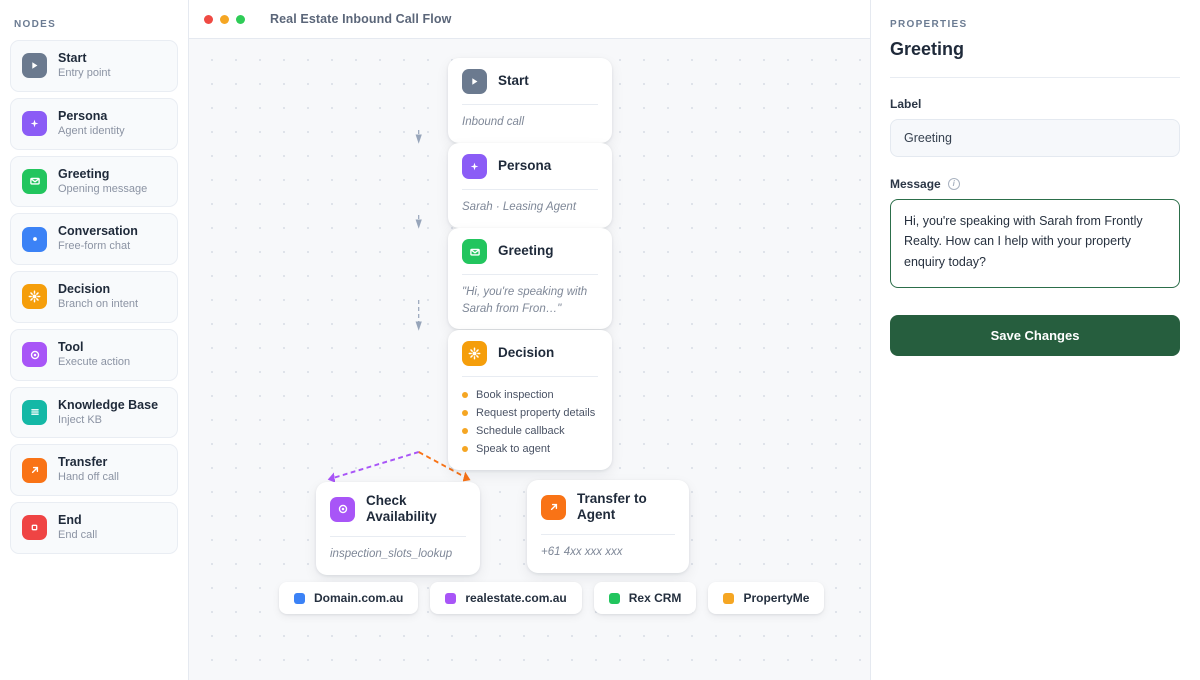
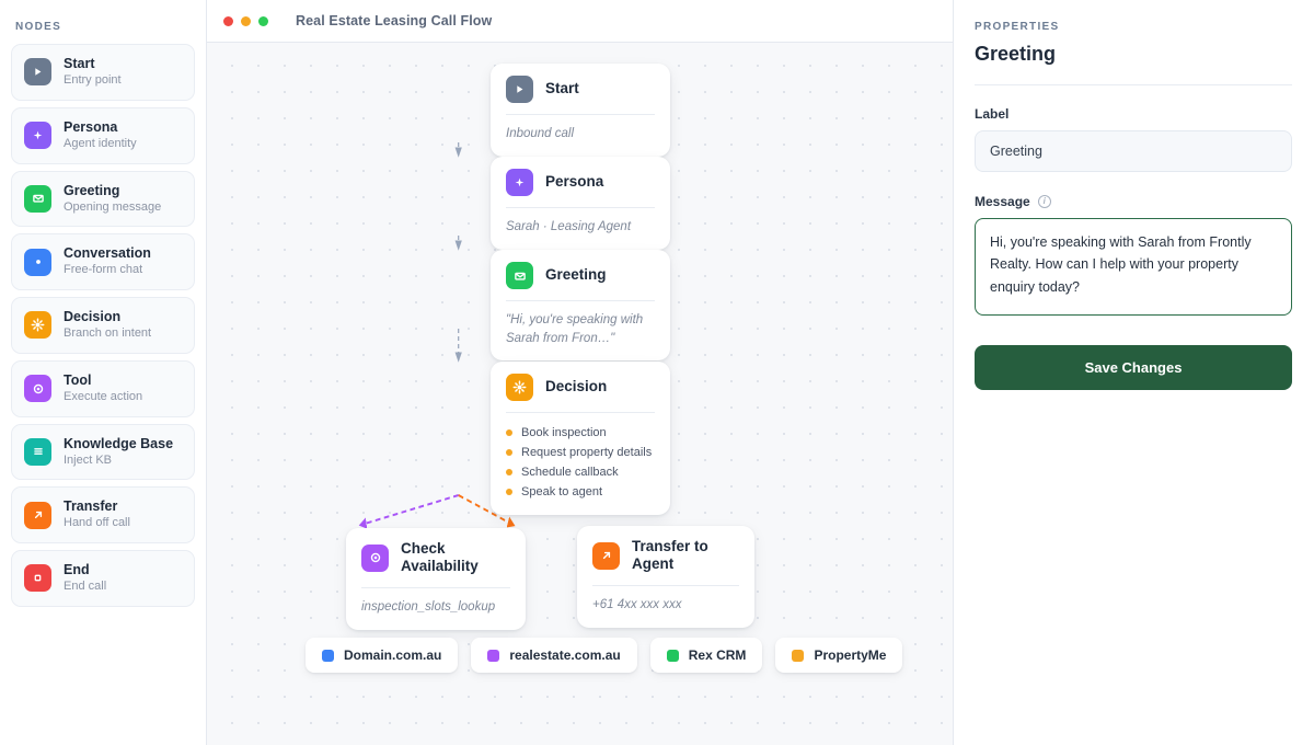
  NODES
  Start
  Entry point
  Persona
  Agent identity
  Greeting
  Opening message
  Conversation
  Free-form chat
  Decision
  Branch on intent
  Tool
  Execute action
  Knowledge Base
  Inject KB
  Transfer
  Hand off call
  End
  End call
- Real Estate Inbound Call Flow
+ Real Estate Leasing Call Flow
  Start
  Inbound call
  Persona
  Sarah · Leasing Agent
  Greeting
  "Hi, you're speaking with Sarah from Fron…"
  Decision
  Book inspection
  Request property details
  Schedule callback
  Speak to agent
  Check Availability
  inspection_slots_lookup
  Transfer to Agent
  +61 4xx xxx xxx
  Domain.com.au
  realestate.com.au
  Rex CRM
  PropertyMe
  PROPERTIES
  Greeting
  Label
  Greeting
  Message
  i
